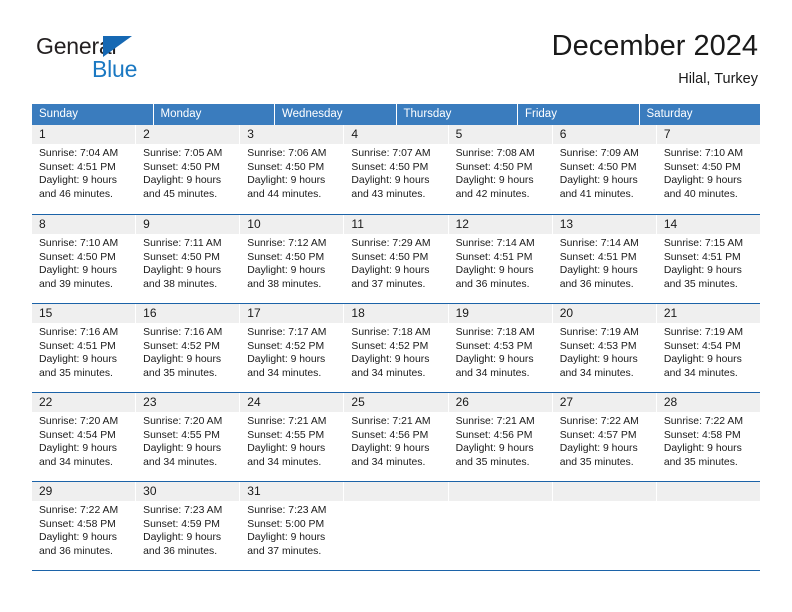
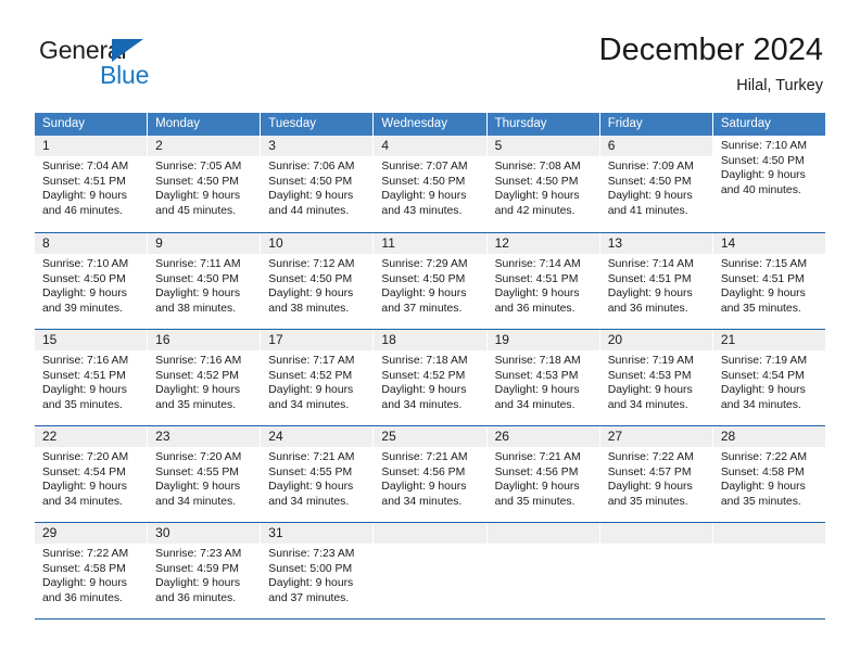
  General
  Blue
  December 2024
  Hilal, Turkey
  Sunday
  Monday
+ Tuesday
  Wednesday
  Thursday
  Friday
  Saturday
  1
  Sunrise: 7:04 AM
  Sunset: 4:51 PM
  Daylight: 9 hours
  and 46 minutes.
  2
  Sunrise: 7:05 AM
  Sunset: 4:50 PM
  Daylight: 9 hours
  and 45 minutes.
  3
  Sunrise: 7:06 AM
  Sunset: 4:50 PM
  Daylight: 9 hours
  and 44 minutes.
  4
  Sunrise: 7:07 AM
  Sunset: 4:50 PM
  Daylight: 9 hours
  and 43 minutes.
  5
  Sunrise: 7:08 AM
  Sunset: 4:50 PM
  Daylight: 9 hours
  and 42 minutes.
  6
  Sunrise: 7:09 AM
  Sunset: 4:50 PM
  Daylight: 9 hours
  and 41 minutes.
- 7
  Sunrise: 7:10 AM
  Sunset: 4:50 PM
  Daylight: 9 hours
  and 40 minutes.
  8
  Sunrise: 7:10 AM
  Sunset: 4:50 PM
  Daylight: 9 hours
  and 39 minutes.
  9
  Sunrise: 7:11 AM
  Sunset: 4:50 PM
  Daylight: 9 hours
  and 38 minutes.
  10
  Sunrise: 7:12 AM
  Sunset: 4:50 PM
  Daylight: 9 hours
  and 38 minutes.
  11
  Sunrise: 7:29 AM
  Sunset: 4:50 PM
  Daylight: 9 hours
  and 37 minutes.
  12
  Sunrise: 7:14 AM
  Sunset: 4:51 PM
  Daylight: 9 hours
  and 36 minutes.
  13
  Sunrise: 7:14 AM
  Sunset: 4:51 PM
  Daylight: 9 hours
  and 36 minutes.
  14
  Sunrise: 7:15 AM
  Sunset: 4:51 PM
  Daylight: 9 hours
  and 35 minutes.
  15
  Sunrise: 7:16 AM
  Sunset: 4:51 PM
  Daylight: 9 hours
  and 35 minutes.
  16
  Sunrise: 7:16 AM
  Sunset: 4:52 PM
  Daylight: 9 hours
  and 35 minutes.
  17
  Sunrise: 7:17 AM
  Sunset: 4:52 PM
  Daylight: 9 hours
  and 34 minutes.
  18
  Sunrise: 7:18 AM
  Sunset: 4:52 PM
  Daylight: 9 hours
  and 34 minutes.
  19
  Sunrise: 7:18 AM
  Sunset: 4:53 PM
  Daylight: 9 hours
  and 34 minutes.
  20
  Sunrise: 7:19 AM
  Sunset: 4:53 PM
  Daylight: 9 hours
  and 34 minutes.
  21
  Sunrise: 7:19 AM
  Sunset: 4:54 PM
  Daylight: 9 hours
  and 34 minutes.
  22
  Sunrise: 7:20 AM
  Sunset: 4:54 PM
  Daylight: 9 hours
  and 34 minutes.
  23
  Sunrise: 7:20 AM
  Sunset: 4:55 PM
  Daylight: 9 hours
  and 34 minutes.
  24
  Sunrise: 7:21 AM
  Sunset: 4:55 PM
  Daylight: 9 hours
  and 34 minutes.
  25
  Sunrise: 7:21 AM
  Sunset: 4:56 PM
  Daylight: 9 hours
  and 34 minutes.
  26
  Sunrise: 7:21 AM
  Sunset: 4:56 PM
  Daylight: 9 hours
  and 35 minutes.
  27
  Sunrise: 7:22 AM
  Sunset: 4:57 PM
  Daylight: 9 hours
  and 35 minutes.
  28
  Sunrise: 7:22 AM
  Sunset: 4:58 PM
  Daylight: 9 hours
  and 35 minutes.
  29
  Sunrise: 7:22 AM
  Sunset: 4:58 PM
  Daylight: 9 hours
  and 36 minutes.
  30
  Sunrise: 7:23 AM
  Sunset: 4:59 PM
  Daylight: 9 hours
  and 36 minutes.
  31
  Sunrise: 7:23 AM
  Sunset: 5:00 PM
  Daylight: 9 hours
  and 37 minutes.
